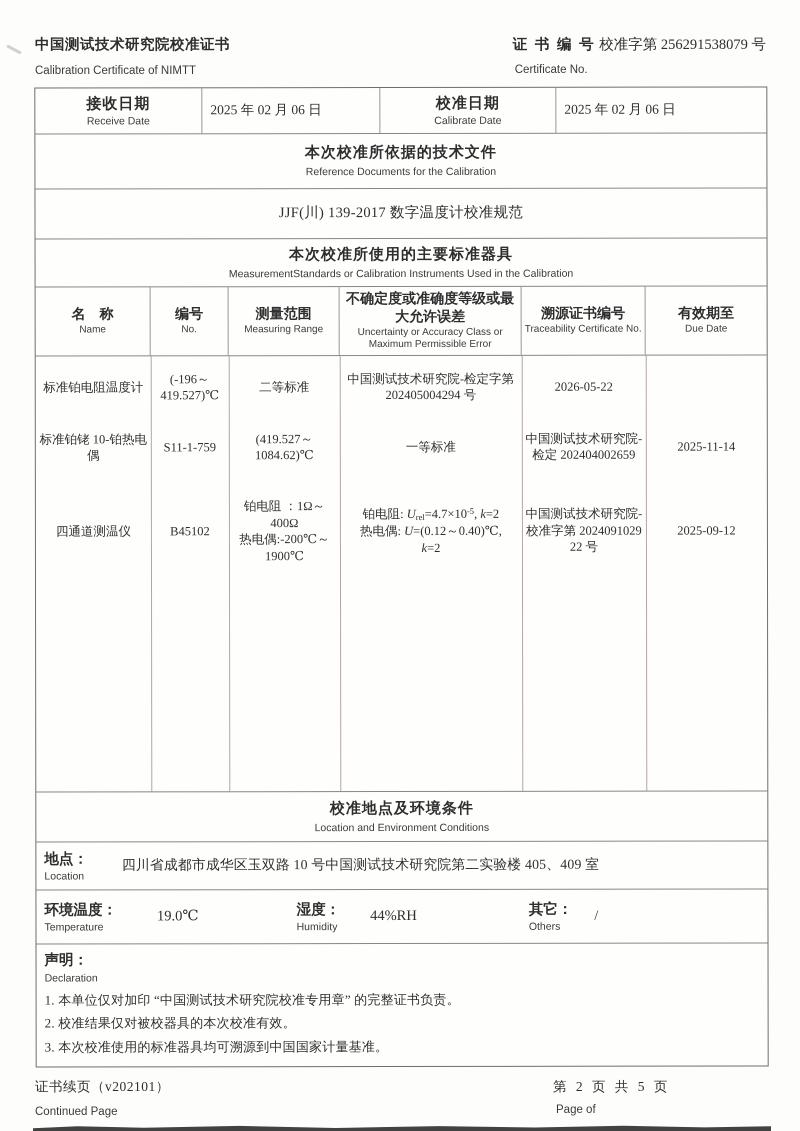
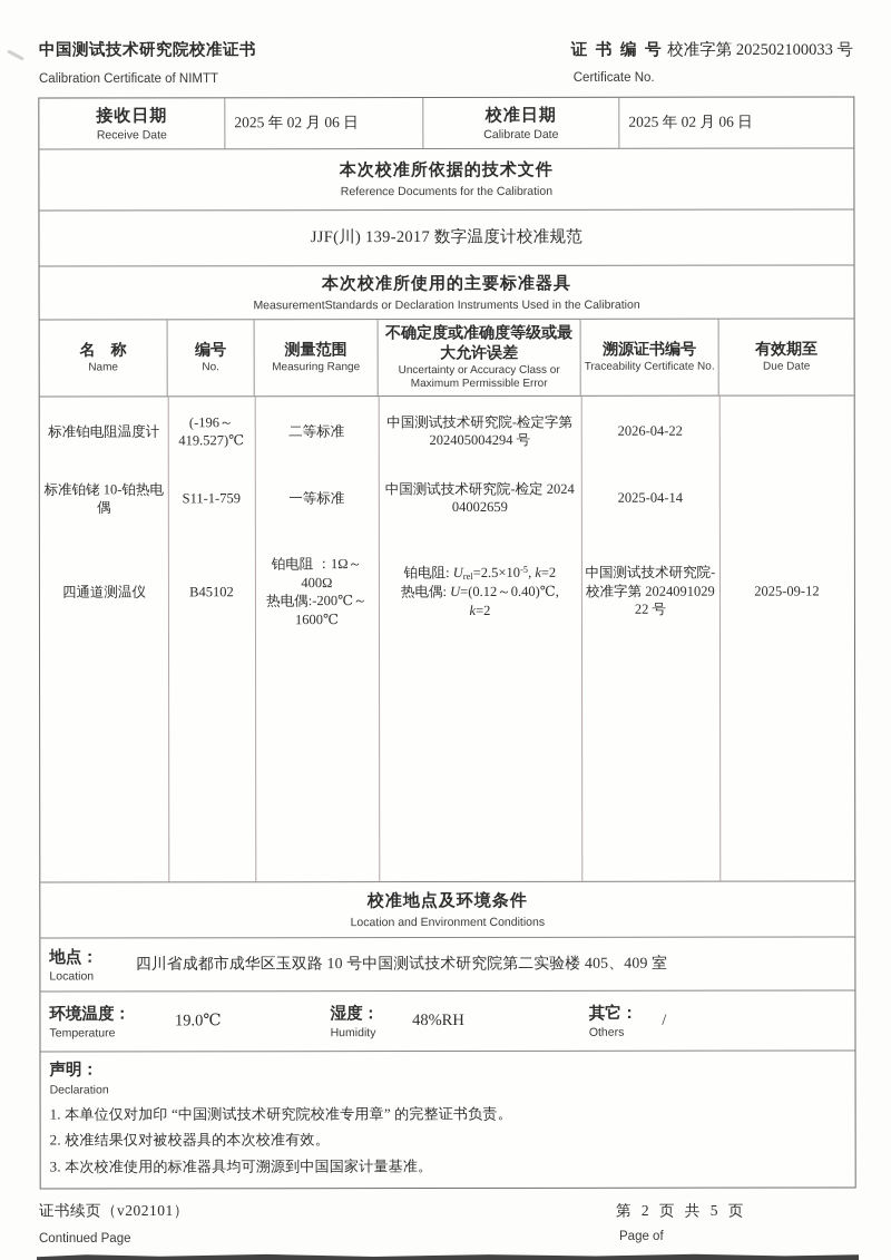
  中国测试技术研究院校准证书
  Calibration Certificate of NIMTT
- 证 书 编 号 校准字第 256291538079 号
+ 证 书 编 号 校准字第 202502100033 号
  Certificate No.
  接收日期
  Receive Date
  2025 年 02 月 06 日
  校准日期
  Calibrate Date
  2025 年 02 月 06 日
  本次校准所依据的技术文件
  Reference Documents for the Calibration
  JJF(川) 139-2017 数字温度计校准规范
  本次校准所使用的主要标准器具
- MeasurementStandards or Calibration Instruments Used in the Calibration
+ MeasurementStandards or Declaration Instruments Used in the Calibration
  名 称
  Name
  编号
  No.
  测量范围
  Measuring Range
  不确定度或准确度等级或最大允许误差
  Uncertainty or Accuracy Class or Maximum Permissible Error
  溯源证书编号
  Traceability Certificate No.
  有效期至
  Due Date
  标准铂电阻温度计
  (-196～419.527)℃
  二等标准
  中国测试技术研究院-检定字第 202405004294 号
- 2026-05-22
+ 2026-04-22
  标准铂铑 10-铂热电偶
  S11-1-759
- (419.527～1084.62)℃
  一等标准
  中国测试技术研究院-检定 202404002659
- 2025-11-14
+ 2025-04-14
  四通道测温仪
  B45102
  铂电阻 ：1Ω～400Ω
- 热电偶:-200℃～1900℃
+ 热电偶:-200℃～1600℃
- 铂电阻: Urel=4.7×10-5, k=2
+ 铂电阻: Urel=2.5×10-5, k=2
  热电偶: U=(0.12～0.40)℃,
  k=2
  中国测试技术研究院-校准字第 202409102922 号
  2025-09-12
  校准地点及环境条件
  Location and Environment Conditions
  地点：
  Location
  四川省成都市成华区玉双路 10 号中国测试技术研究院第二实验楼 405、409 室
  环境温度：
  Temperature
  19.0℃
  湿度：
  Humidity
- 44%RH
+ 48%RH
  其它：
  Others
  /
  声明：
  Declaration
  1. 本单位仅对加印 “中国测试技术研究院校准专用章” 的完整证书负责。
  2. 校准结果仅对被校器具的本次校准有效。
  3. 本次校准使用的标准器具均可溯源到中国国家计量基准。
  证书续页（v202101）
  Continued Page
  第 2 页 共 5 页
  Page of
